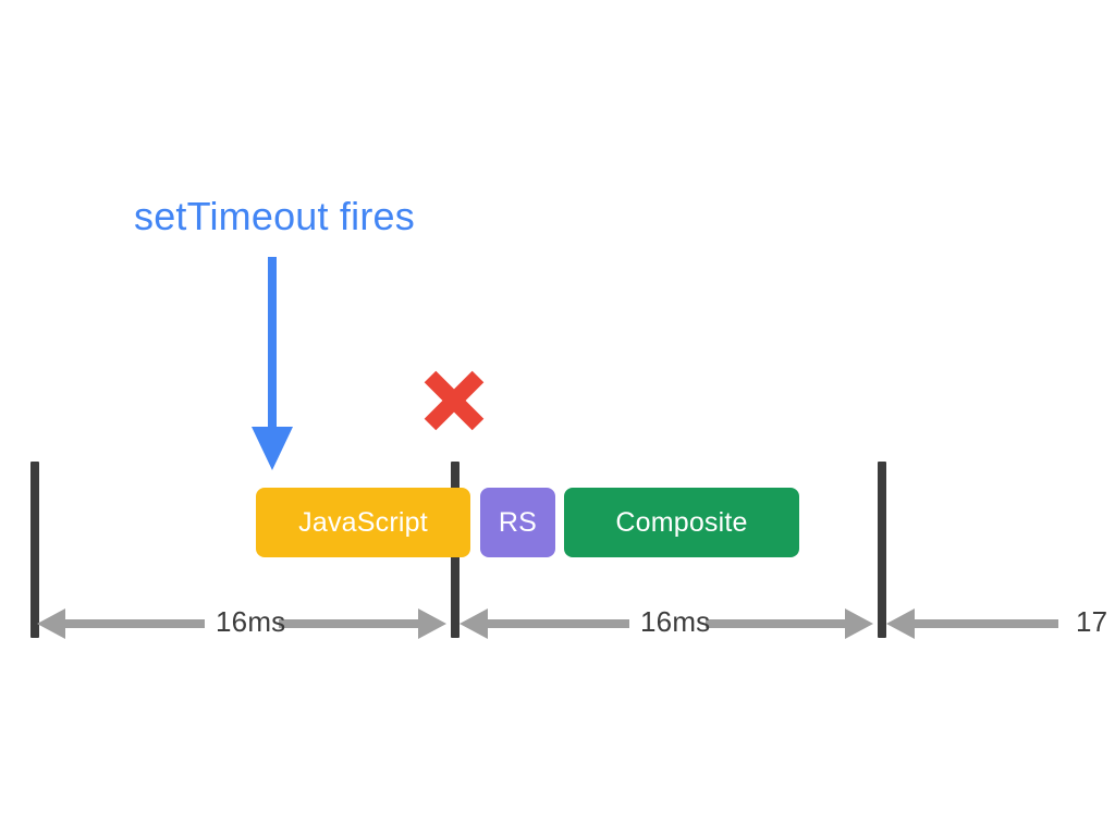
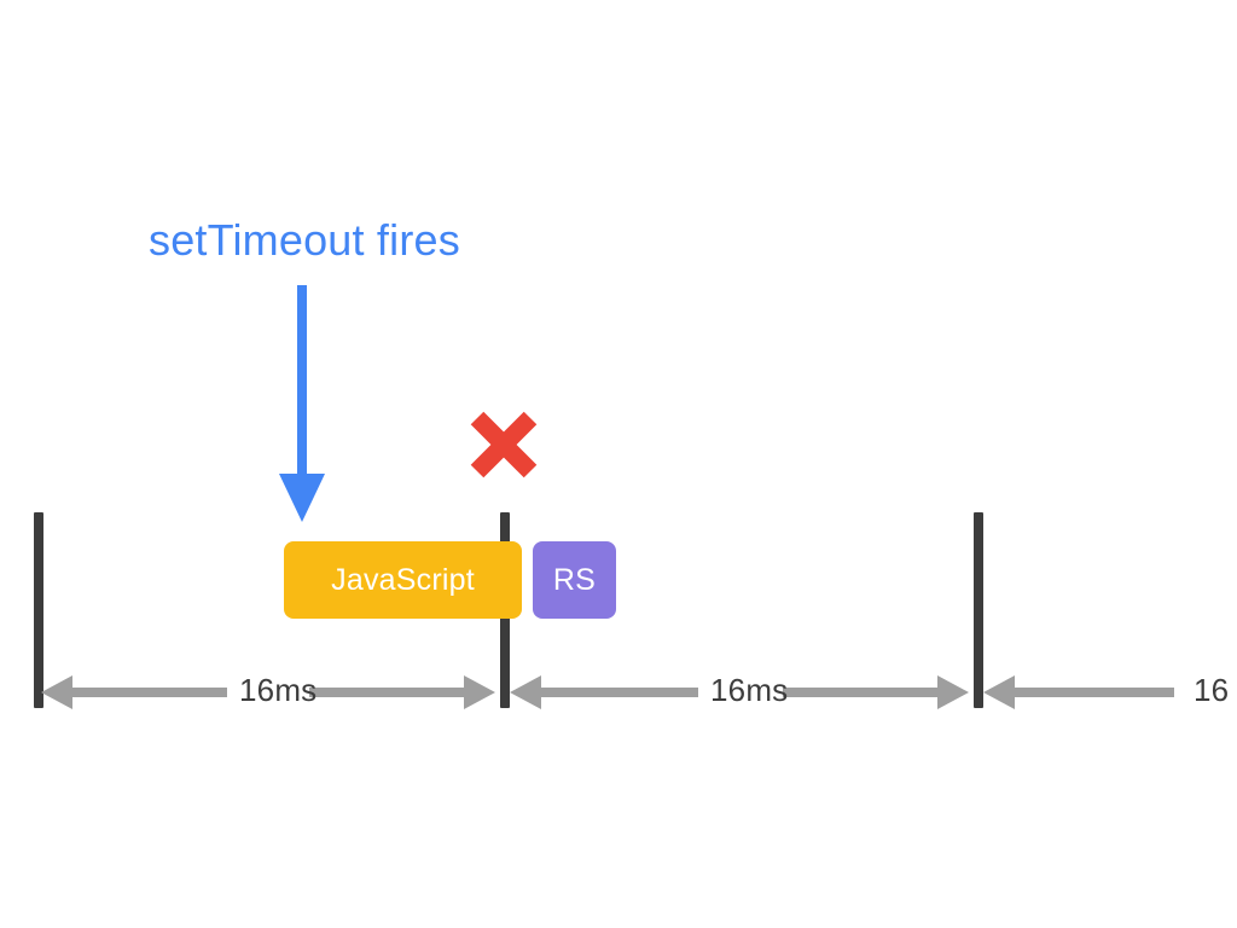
  setTimeout fires
  JavaScript
  RS
- Composite
  16ms
  16ms
- 17
+ 16
